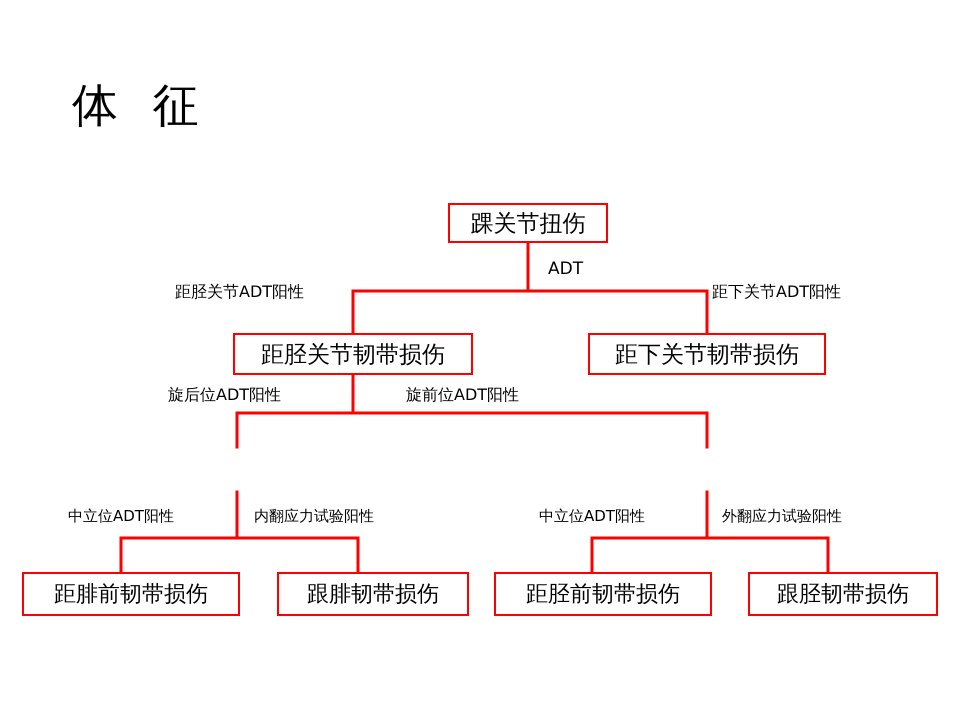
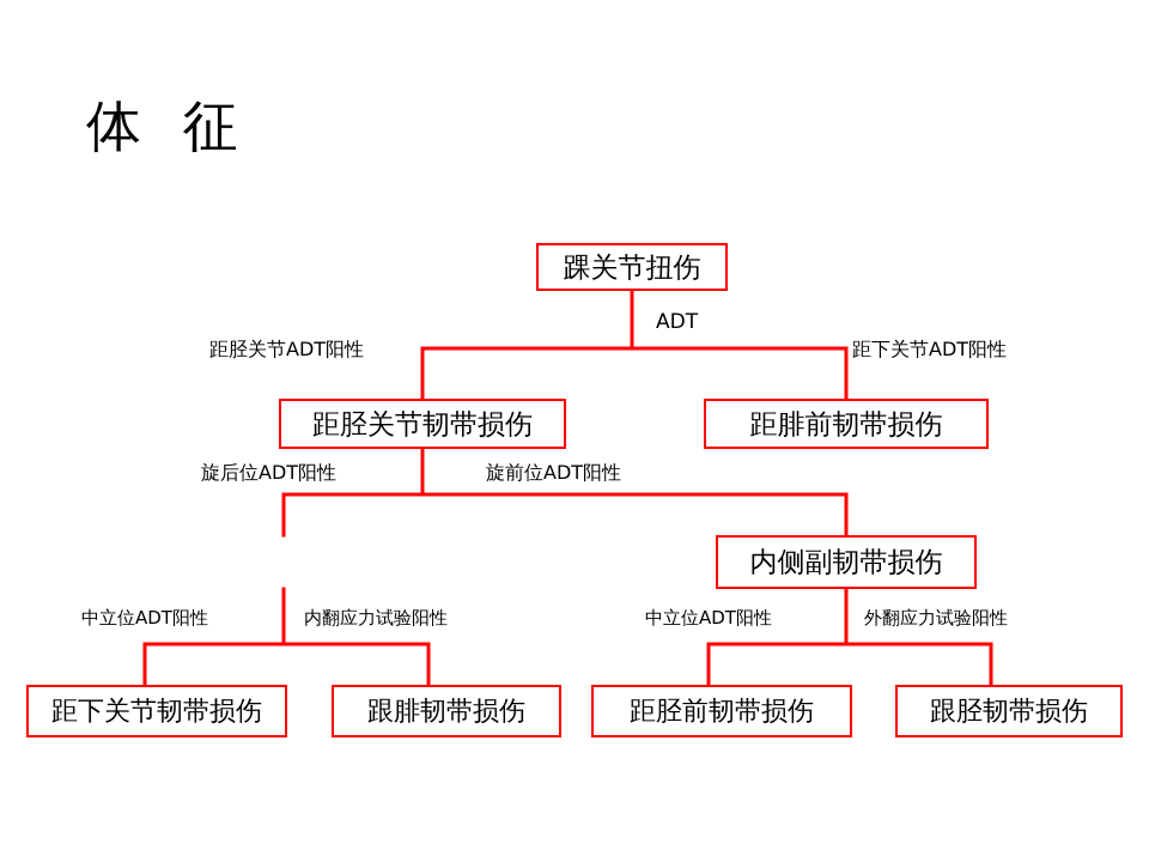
  体 征
  踝关节扭伤
  距胫关节韧带损伤
- 距下关节韧带损伤
+ 距腓前韧带损伤
+ 内侧副韧带损伤
- 距腓前韧带损伤
+ 距下关节韧带损伤
  跟腓韧带损伤
  距胫前韧带损伤
  跟胫韧带损伤
  ADT
  距胫关节ADT阳性
  距下关节ADT阳性
  旋后位ADT阳性
  旋前位ADT阳性
  中立位ADT阳性
  内翻应力试验阳性
  中立位ADT阳性
  外翻应力试验阳性
